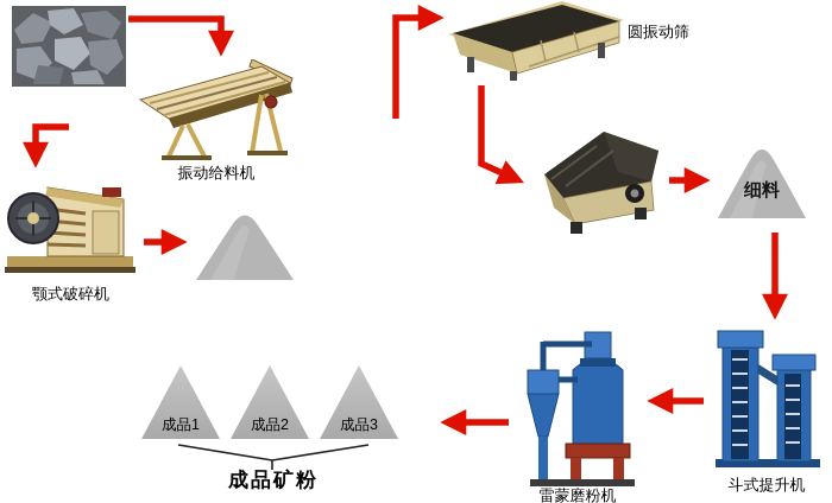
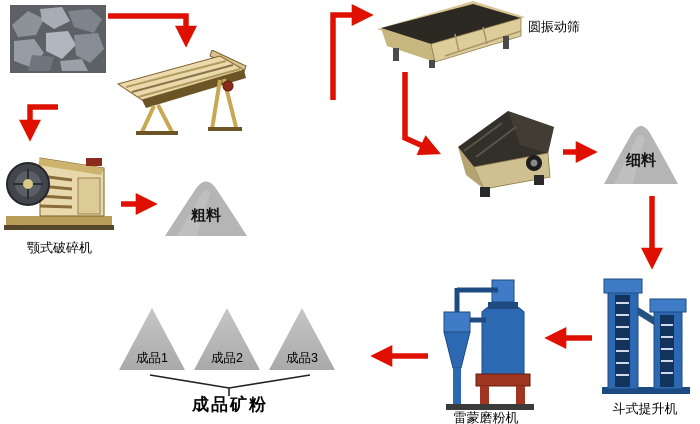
- 振动给料机
  圆振动筛
  颚式破碎机
+ 粗料
  细料
  斗式提升机
  雷蒙磨粉机
  成品1
  成品2
  成品3
  成品矿粉
